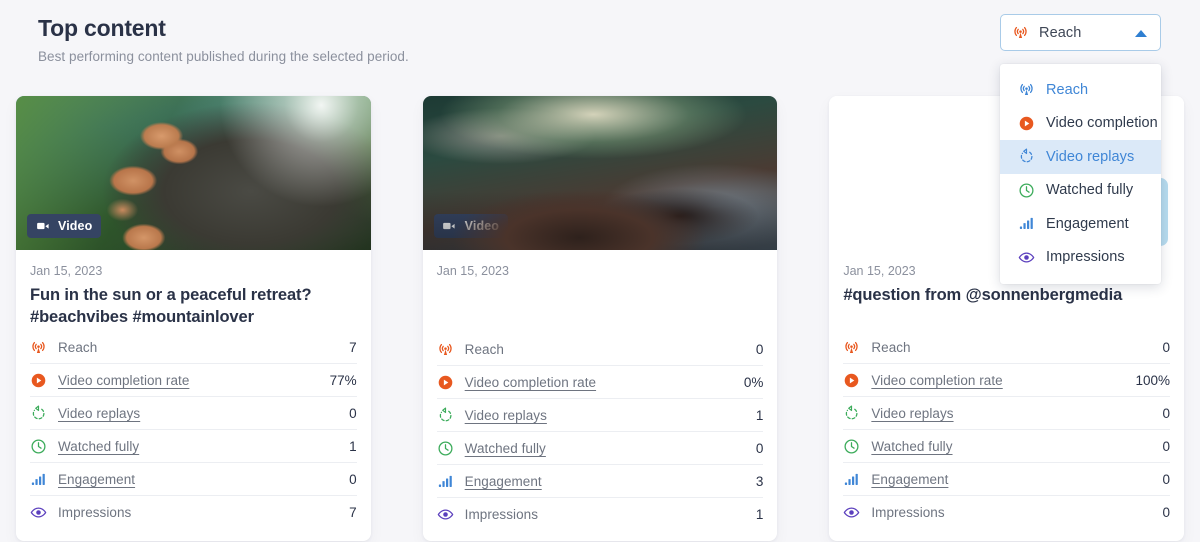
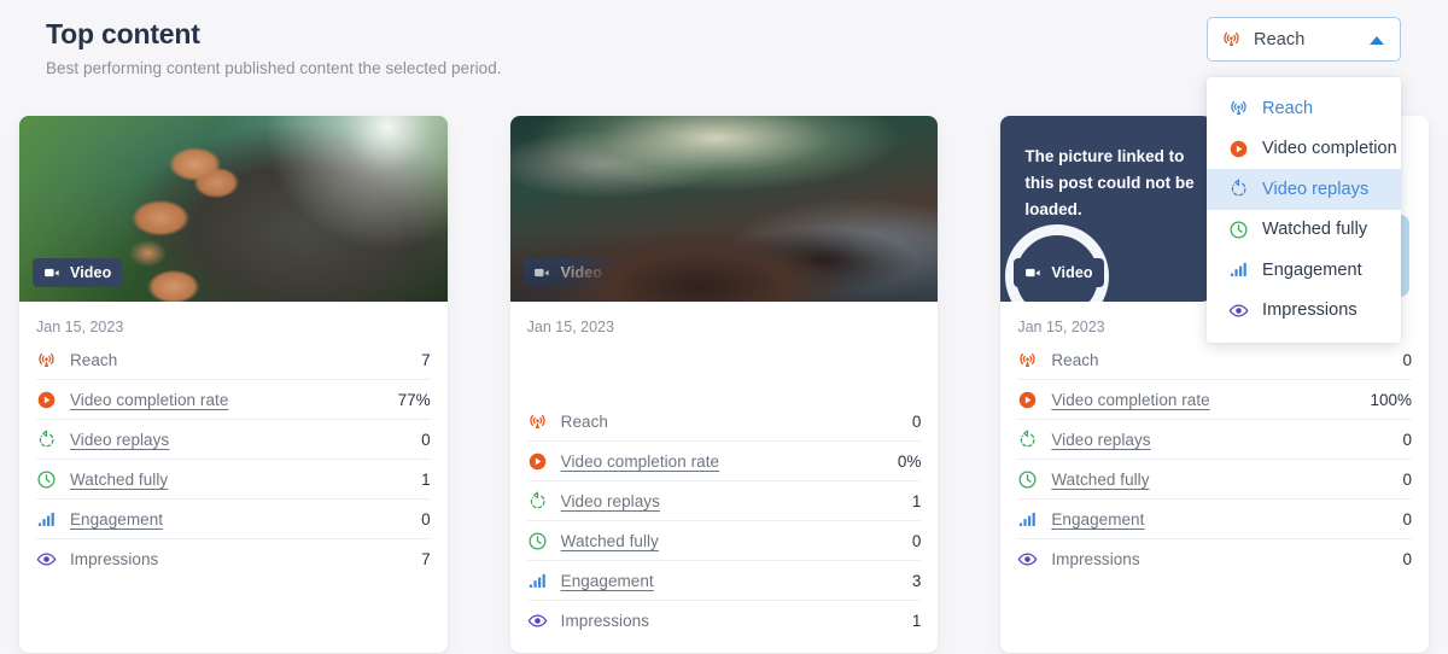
  Top content
- Best performing content published during the selected period.
+ Best performing content published content the selected period.
  Reach
  Reach
  Video completion
  Video replays
  Watched fully
  Engagement
  Impressions
  Jan 15, 2023
- Fun in the sun or a peaceful retreat? #beachvibes #mountainlover
  Reach
  7
  Video completion rate
  77%
  Video replays
  0
  Watched fully
  1
  Engagement
  0
  Impressions
  7
  Jan 15, 2023
  Reach
  0
  Video completion rate
  0%
  Video replays
  1
  Watched fully
  0
  Engagement
  3
  Impressions
  1
+ The picture linked to this post could not be loaded.
+ Video
  Jan 15, 2023
- #question from @sonnenbergmedia
  Reach
  0
  Video completion rate
  100%
  Video replays
  0
  Watched fully
  0
  Engagement
  0
  Impressions
  0
